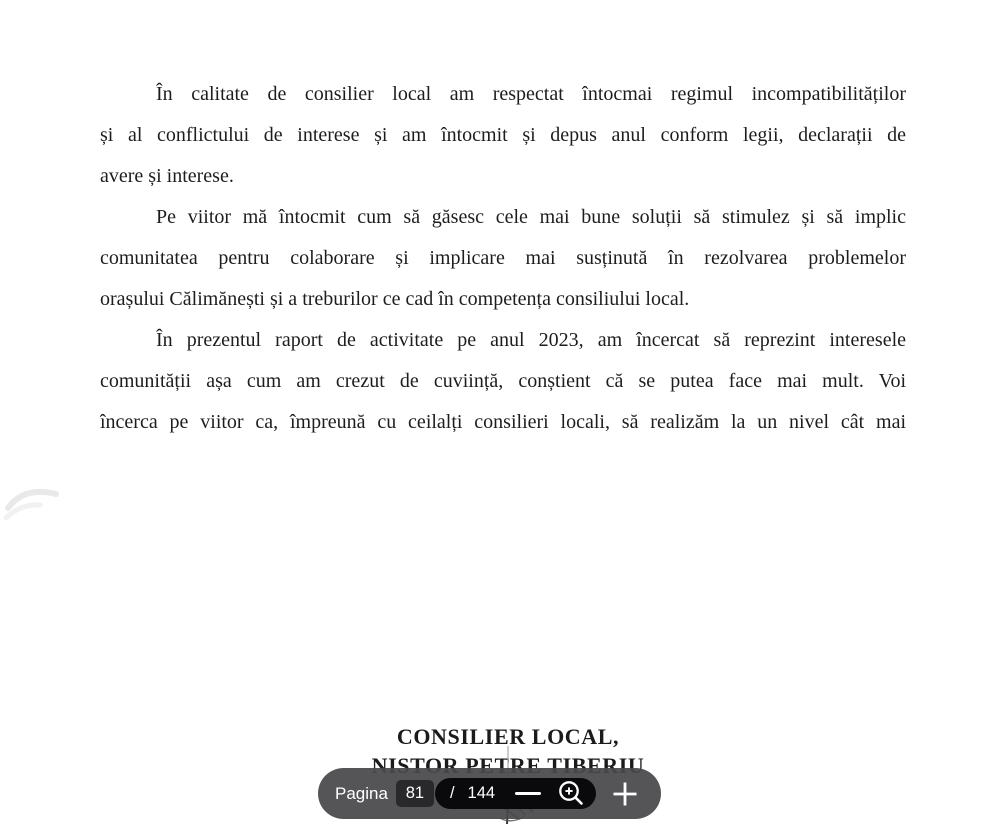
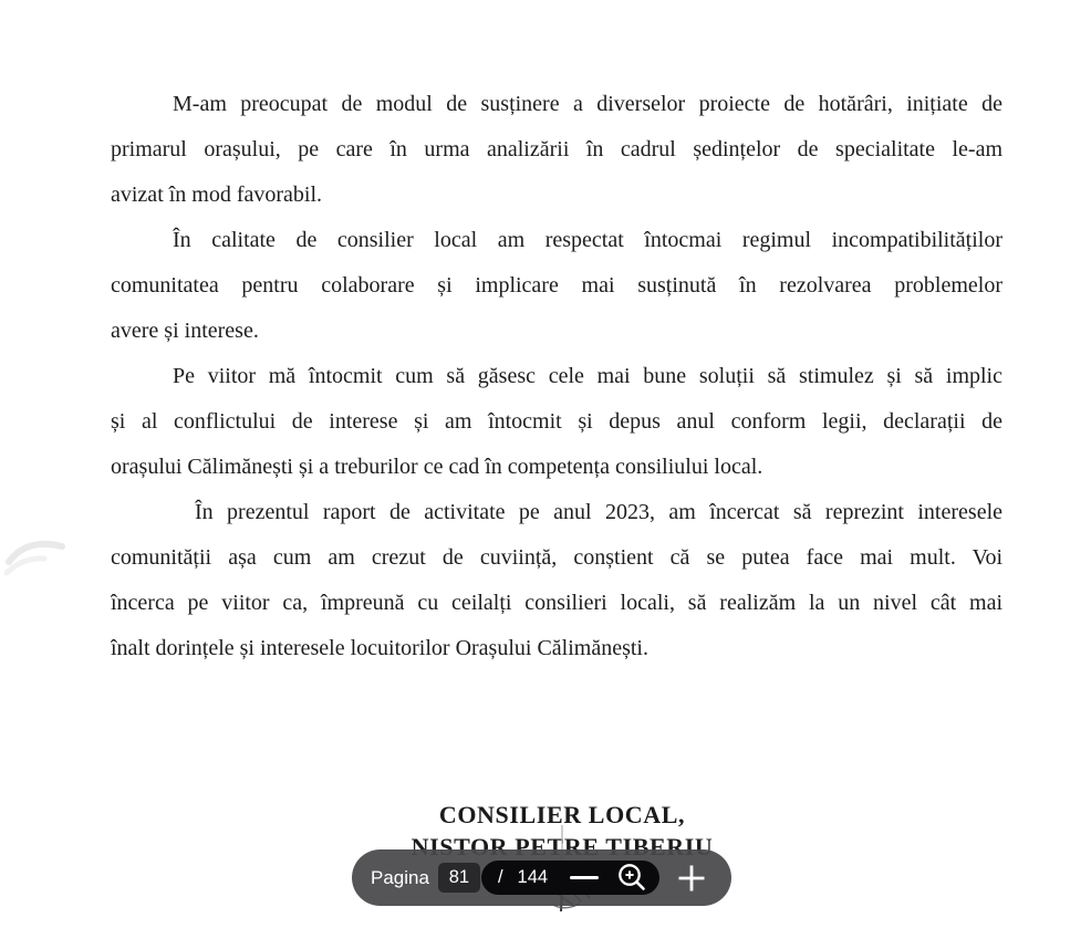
+ M-am preocupat de modul de susținere a diverselor proiecte de hotărâri, inițiate de
+ primarul orașului, pe care în urma analizării în cadrul ședințelor de specialitate le-am
+ avizat în mod favorabil.
  În calitate de consilier local am respectat întocmai regimul incompatibilităților
- și al conflictului de interese și am întocmit și depus anul conform legii, declarații de
+ comunitatea pentru colaborare și implicare mai susținută în rezolvarea problemelor
  avere și interese.
  Pe viitor mă întocmit cum să găsesc cele mai bune soluții să stimulez și să implic
- comunitatea pentru colaborare și implicare mai susținută în rezolvarea problemelor
+ și al conflictului de interese și am întocmit și depus anul conform legii, declarații de
  orașului Călimănești și a treburilor ce cad în competența consiliului local.
  În prezentul raport de activitate pe anul 2023, am încercat să reprezint interesele
  comunității așa cum am crezut de cuviință, conștient că se putea face mai mult. Voi
  încerca pe viitor ca, împreună cu ceilalți consilieri locali, să realizăm la un nivel cât mai
+ înalt dorințele și interesele locuitorilor Orașului Călimănești.
  CONSILIER LOCAL,
  NISTOR PETRE TIBERIU
  Pagina
  81
  /
  144
